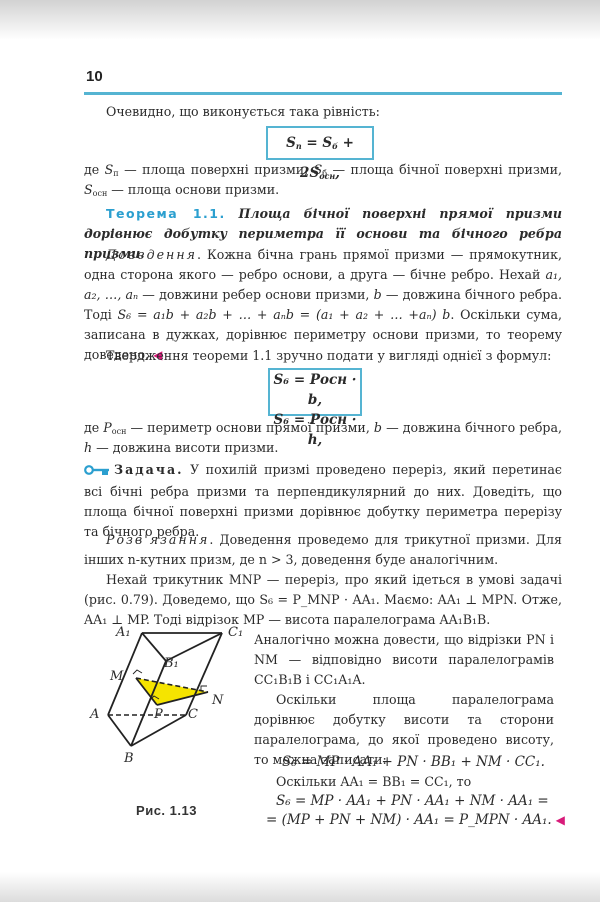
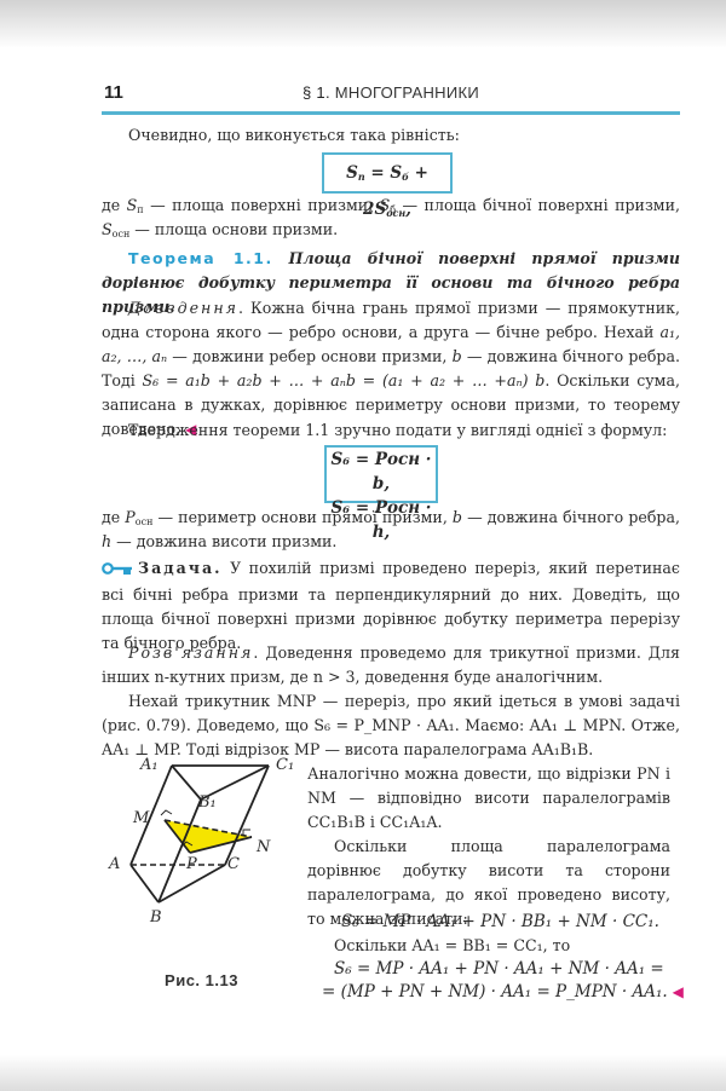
- 10
+ 11
+ § 1. МНОГОГРАННИКИ
  Очевидно, що виконується така рівність:
  Sп = Sб + 2Sосн,
  де Sп — площа поверхні призми, Sб — площа бічної поверхні призми, Sосн — площа основи призми.
  Теорема 1.1. Площа бічної поверхні прямої призми дорівнює добутку периметра її основи та бічного ребра призми.
  Доведення. Кожна бічна грань прямої призми — прямокутник, одна сторона якого — ребро основи, а друга — бічне ребро. Нехай a₁, a₂, …, aₙ — довжини ребер основи призми, b — довжина бічного ребра. Тоді S₆ = a₁b + a₂b + … + aₙb = (a₁ + a₂ + … +aₙ) b. Оскільки сума, записана в дужках, дорівнює периметру основи призми, то теорему доведено. ◀
  Твердження теореми 1.1 зручно подати у вигляді однієї з формул:
  S₆ = Pосн · b,
  S₆ = Pосн · h,
  де Pосн — периметр основи прямої призми, b — довжина бічного ребра, h — довжина висоти призми.
  Задача. У похилій призмі проведено переріз, який перетинає всі бічні ребра призми та перпендикулярний до них. Доведіть, що площа бічної поверхні призми дорівнює добутку периметра перерізу та бічного ребра.
  Розв'язання. Доведення проведемо для трикутної призми. Для інших n-кутних призм, де n > 3, доведення буде аналогічним.
  Нехай трикутник MNP — переріз, про який ідеться в умові задачі (рис. 0.79). Доведемо, що S₆ = P_MNP · AA₁. Маємо: AA₁ ⊥ MPN. Отже, AA₁ ⊥ MP. Тоді відрізок MP — висота паралелограма AA₁B₁B.
  Аналогічно можна довести, що відрізки PN і NM — відповідно висоти паралелограмів CC₁B₁B і CC₁A₁A.
  Оскільки площа паралелограма дорівнює добутку висоти та сторони паралелограма, до якої проведено висоту, то можна записати:
  S₆ = MP · AA₁ + PN · BB₁ + NM · CC₁.
  Оскільки AA₁ = BB₁ = CC₁, то
  S₆ = MP · AA₁ + PN · AA₁ + NM · AA₁ =
  = (MP + PN + NM) · AA₁ = P_MPN · AA₁. ◀
  A₁
  B₁
  C₁
  M
  P
  N
  A
  C
  B
  Рис. 1.13
